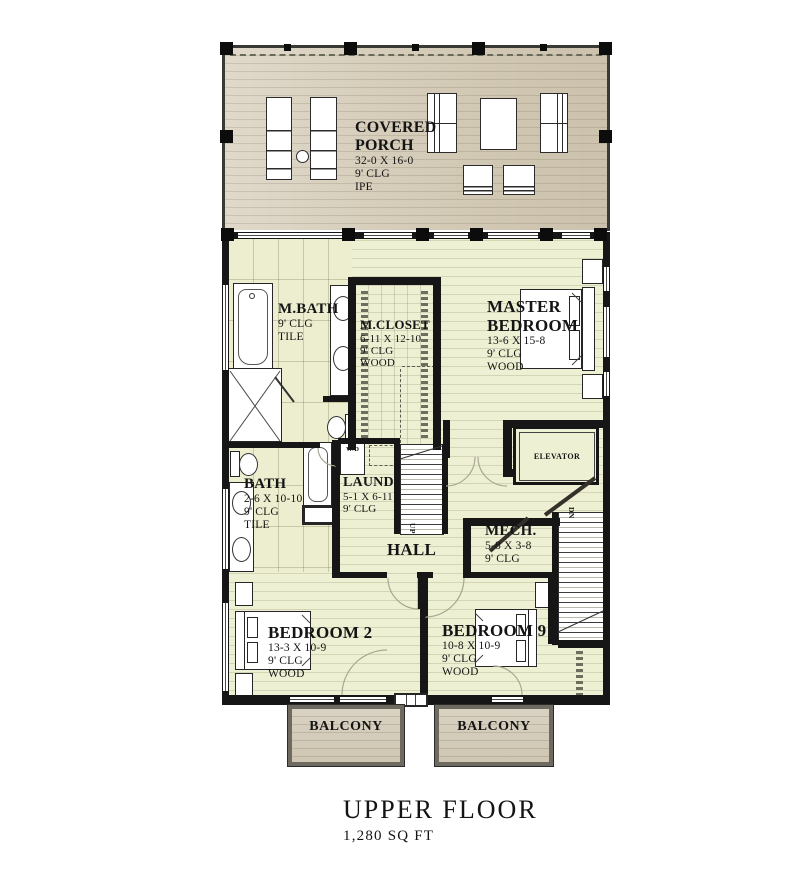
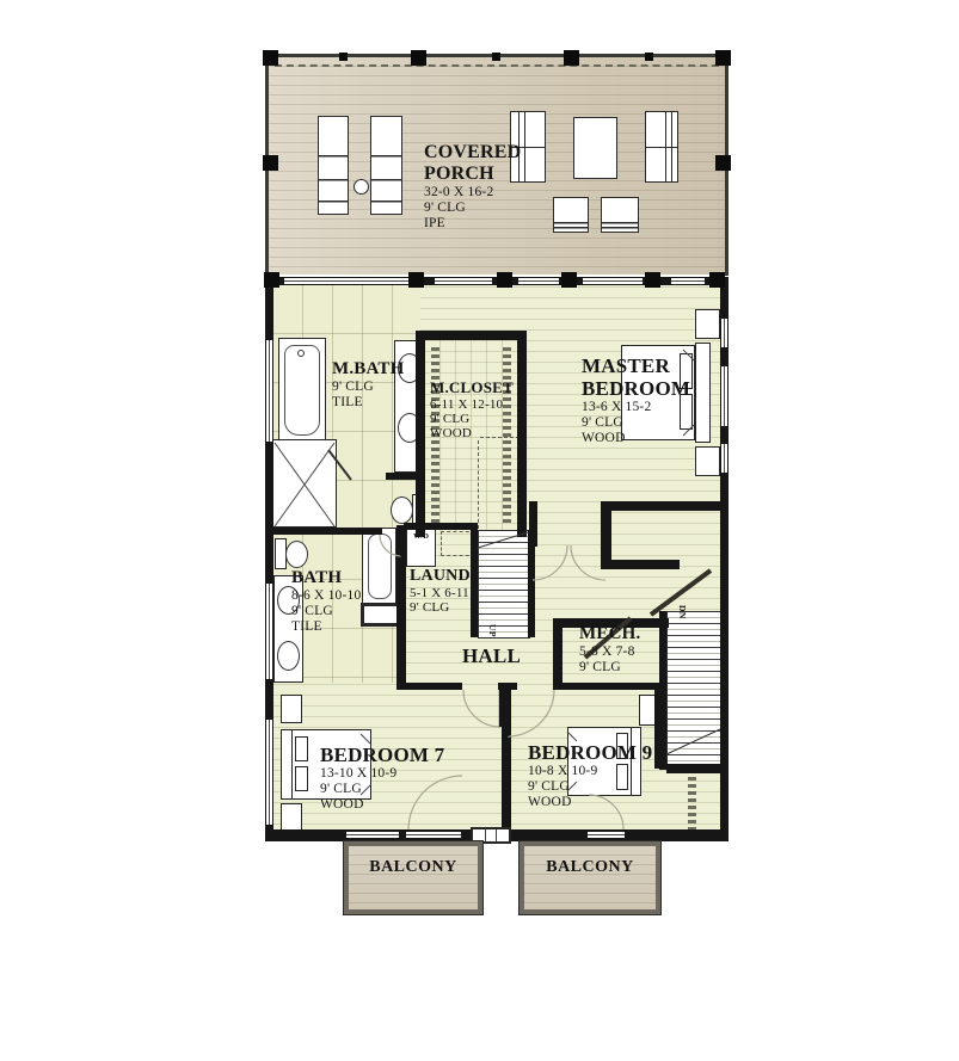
- ELEVATOR
  BALCONY
  BALCONY
  COVERED
  PORCH
- 32-0 X 16-0
+ 32-0 X 16-2
  9' CLG
  IPE
  M.BATH
  9' CLG
  TILE
  M.CLOSET
  6-11 X 12-10
  9' CLG
  WOOD
  MASTER
  BEDROOM
- 13-6 X 15-8
+ 13-6 X 15-2
  9' CLG
  WOOD
  BATH
- 2-6 X 10-10
+ 8-6 X 10-10
  9' CLG
  TILE
  LAUND.
  5-1 X 6-11
  9' CLG
  HALL
  MECH.
- 5-8 X 3-8
+ 5-8 X 7-8
  9' CLG
- BEDROOM 2
+ BEDROOM 7
- 13-3 X 10-9
+ 13-10 X 10-9
  9' CLG
  WOOD
  BEDROOM 9
  10-8 X 10-9
  9' CLG
  WOOD
- UPPER FLOOR
- 1,280 SQ FT
